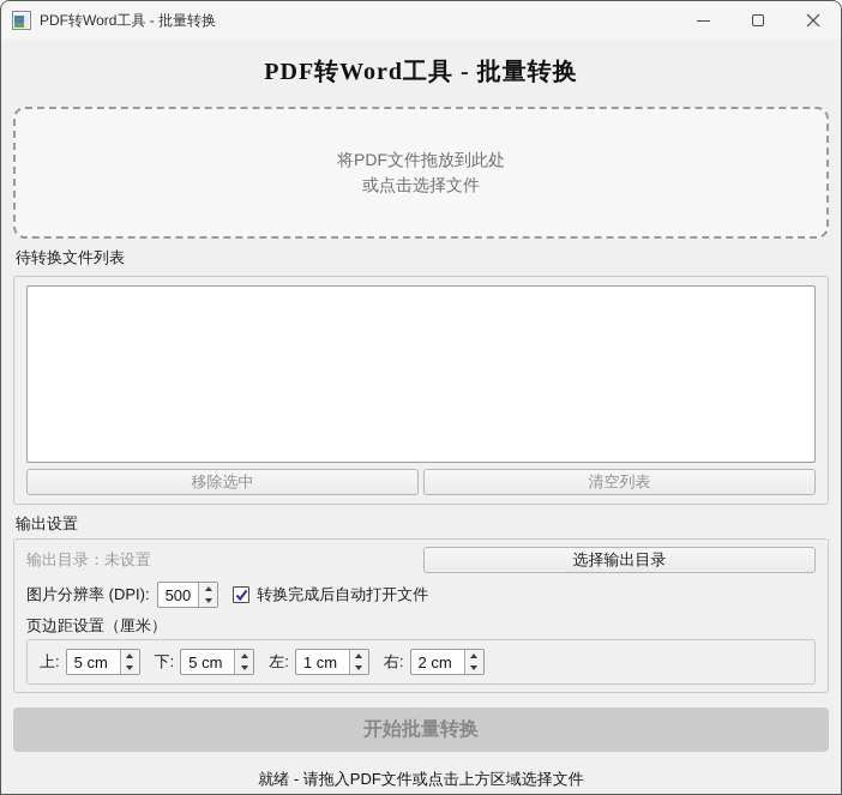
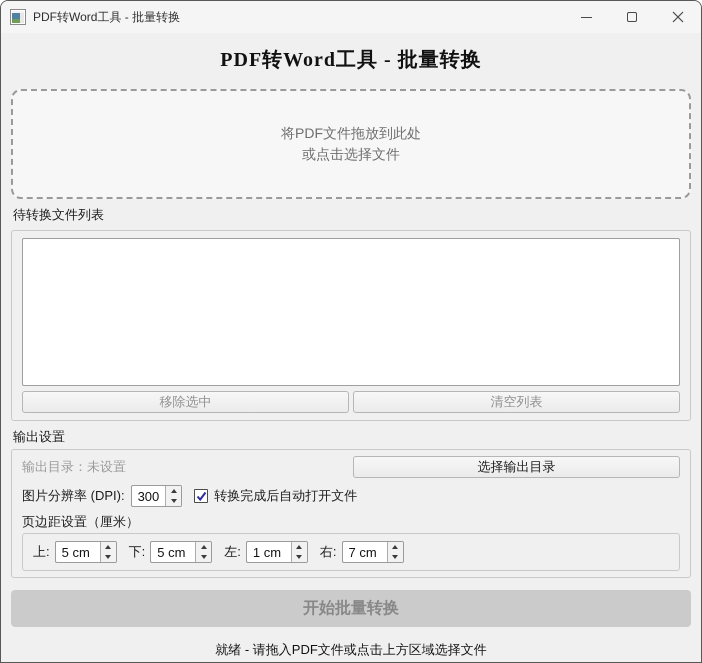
  PDF转Word工具 - 批量转换
  PDF转Word工具 - 批量转换
  将PDF文件拖放到此处
  或点击选择文件
  待转换文件列表
  移除选中
  清空列表
  输出设置
  输出目录：未设置
  选择输出目录
  图片分辨率 (DPI):
- 500
+ 300
  转换完成后自动打开文件
  页边距设置（厘米）
  上:
  5 cm
  下:
  5 cm
  左:
  1 cm
  右:
- 2 cm
+ 7 cm
  开始批量转换
  就绪 - 请拖入PDF文件或点击上方区域选择文件
